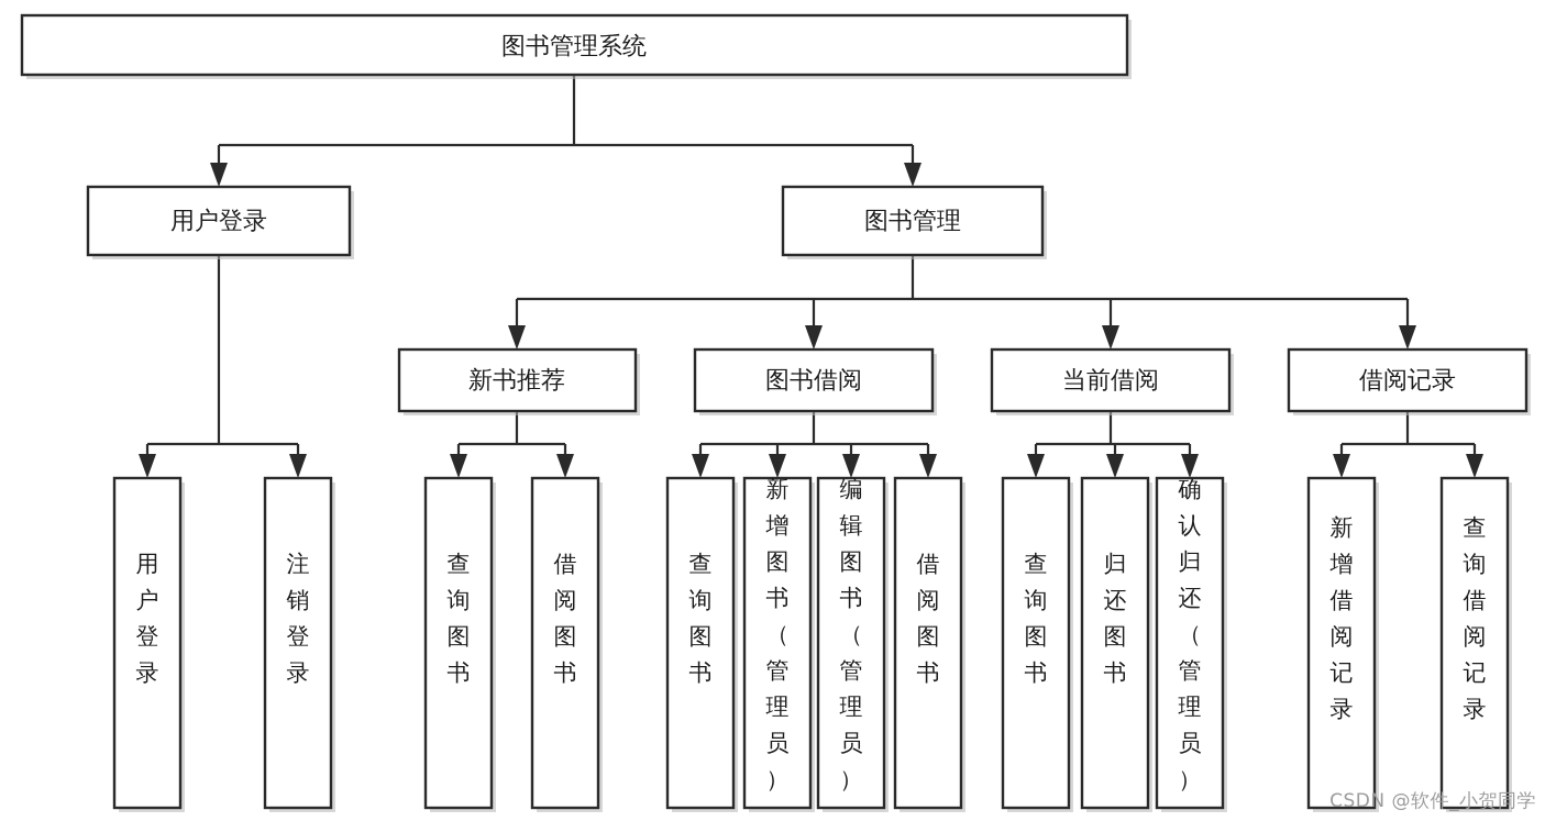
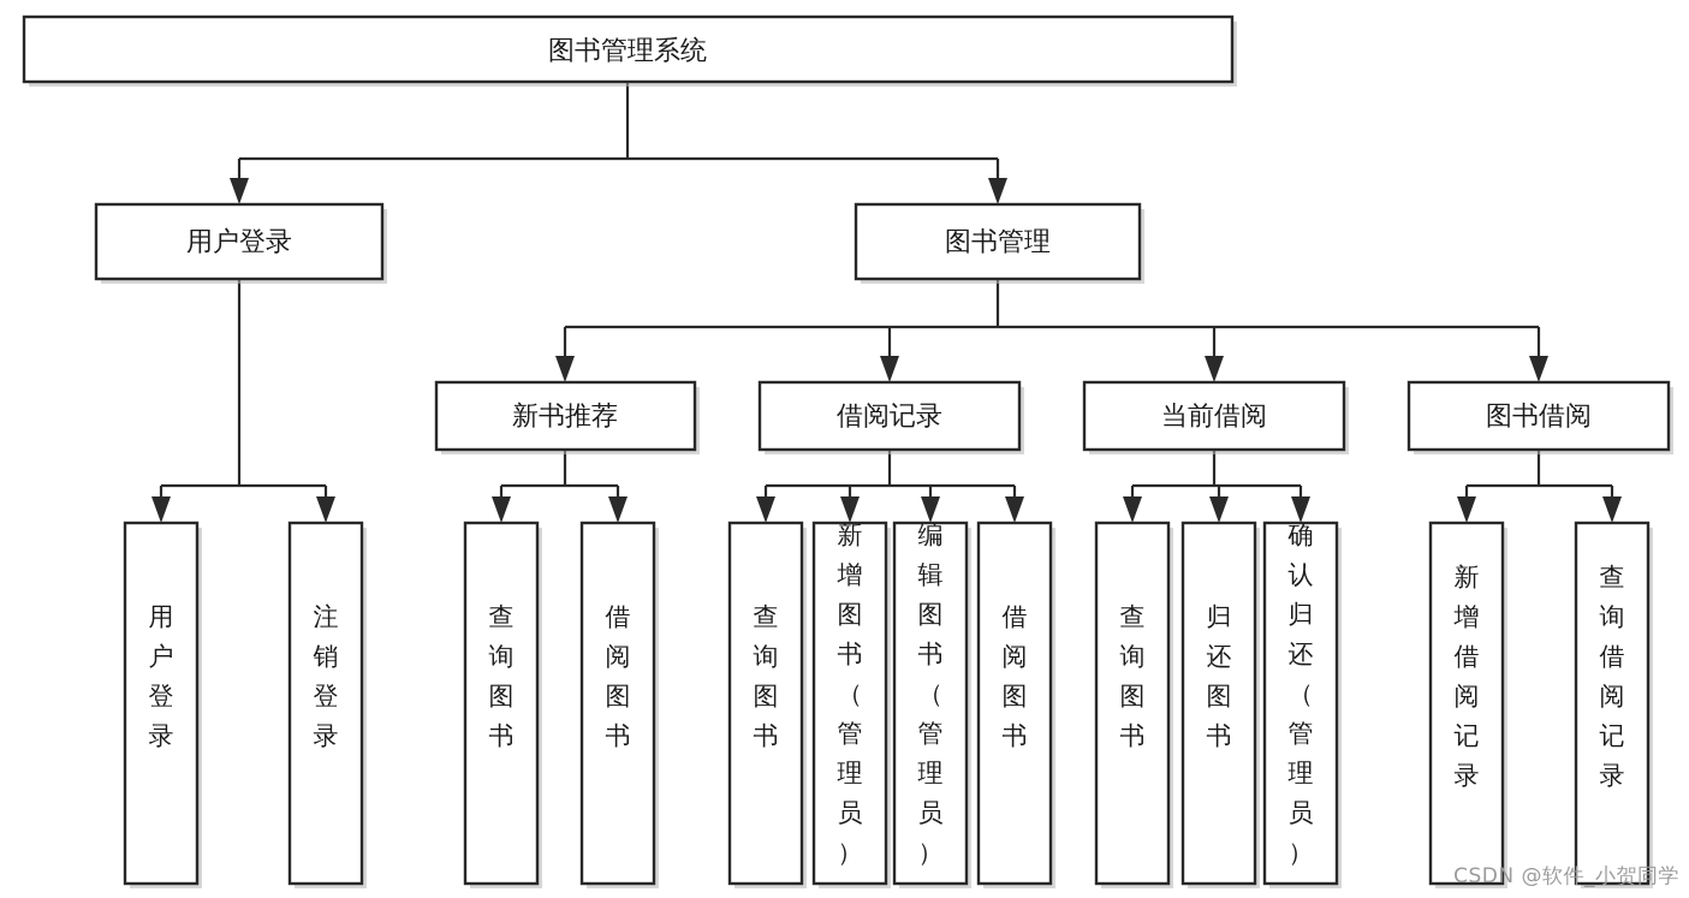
  图书管理系统
  用户登录
  图书管理
  新书推荐
- 图书借阅
+ 借阅记录
  当前借阅
- 借阅记录
+ 图书借阅
  用户登录
  注销登录
  查询图书
  借阅图书
  查询图书
  新增图书（管理员）
  编辑图书（管理员）
  借阅图书
  查询图书
  归还图书
  确认归还（管理员）
  新增借阅记录
  查询借阅记录
  CSDN @软件_小贺同学
